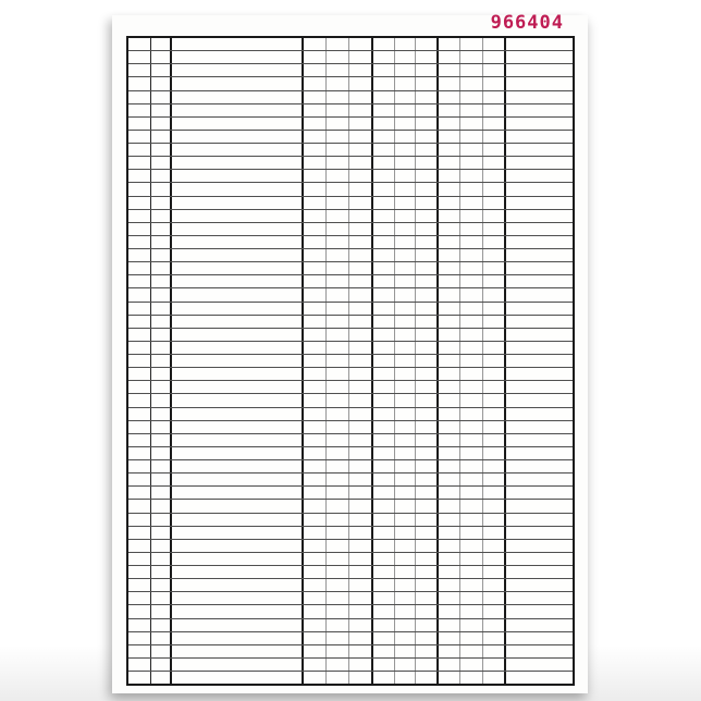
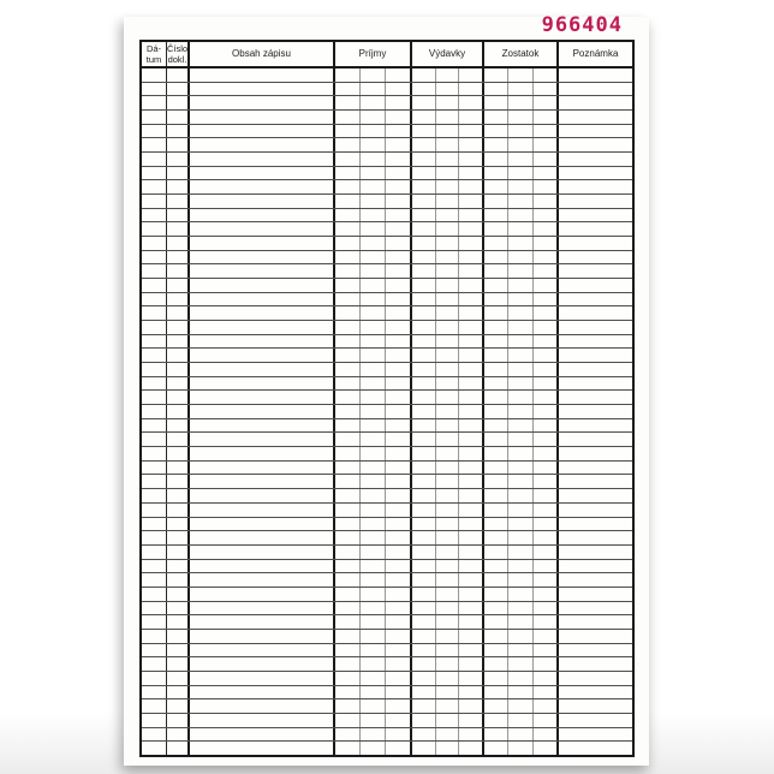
  966404
+ Dá-
+ tum
+ Číslo
+ dokl.
+ Obsah zápisu
+ Príjmy
+ Výdavky
+ Zostatok
+ Poznámka
